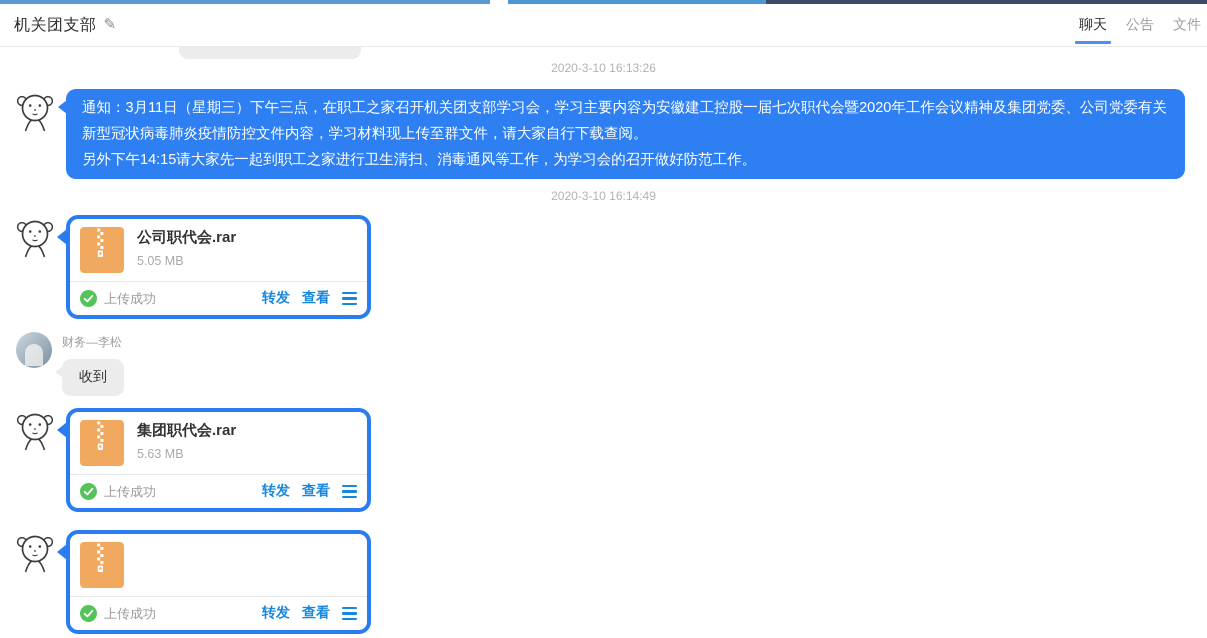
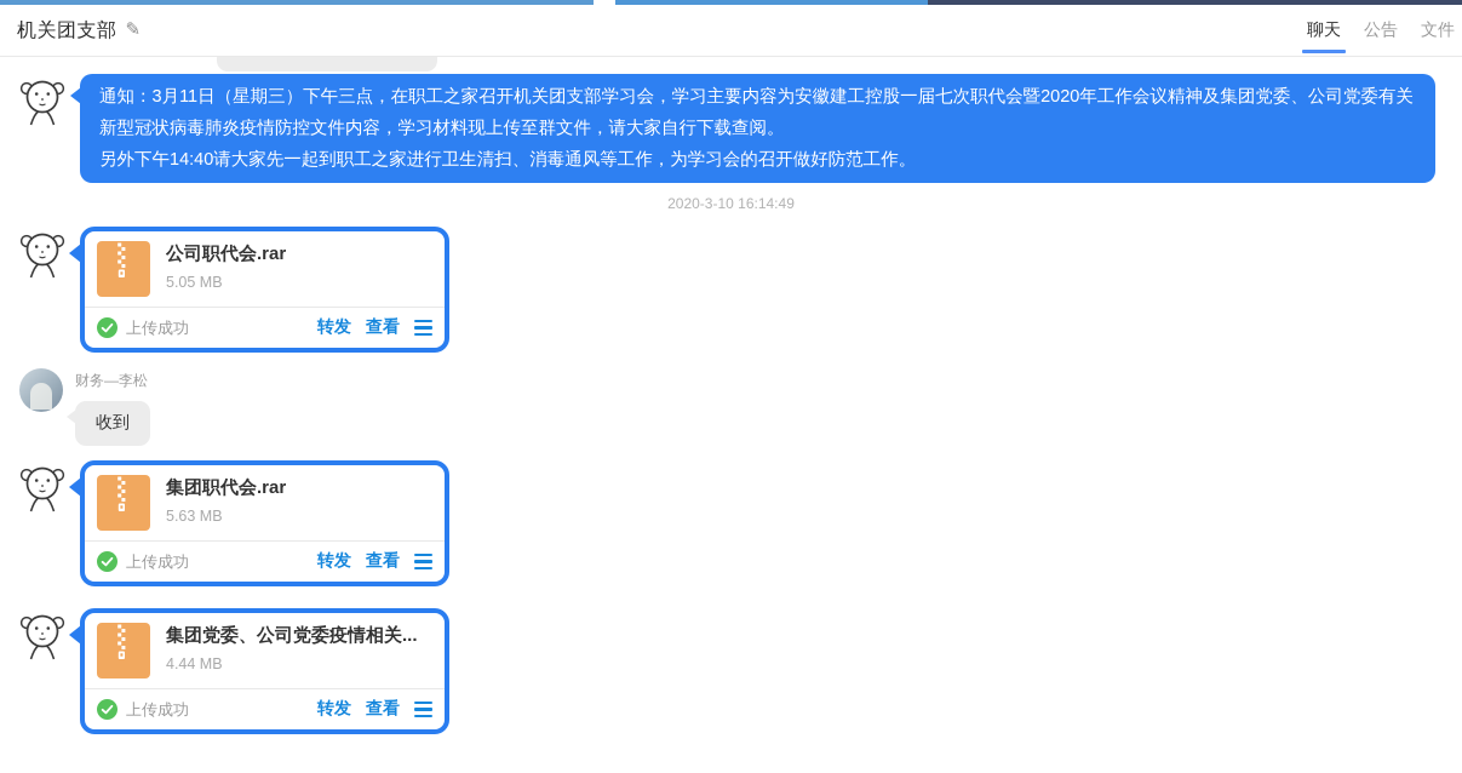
  机关团支部
  ✎
  聊天
  公告
  文件
- 2020-3-10 16:13:26
  通知：3月11日（星期三）下午三点，在职工之家召开机关团支部学习会，学习主要内容为安徽建工控股一届七次职代会暨2020年工作会议精神及集团党委、公司党委有关新型冠状病毒肺炎疫情防控文件内容，学习材料现上传至群文件，请大家自行下载查阅。
- 另外下午14:15请大家先一起到职工之家进行卫生清扫、消毒通风等工作，为学习会的召开做好防范工作。
+ 另外下午14:40请大家先一起到职工之家进行卫生清扫、消毒通风等工作，为学习会的召开做好防范工作。
  2020-3-10 16:14:49
  公司职代会.rar
  5.05 MB
  上传成功
  转发
  查看
  财务—李松
  收到
  集团职代会.rar
  5.63 MB
  上传成功
  转发
  查看
+ 集团党委、公司党委疫情相关...
+ 4.44 MB
  上传成功
  转发
  查看
